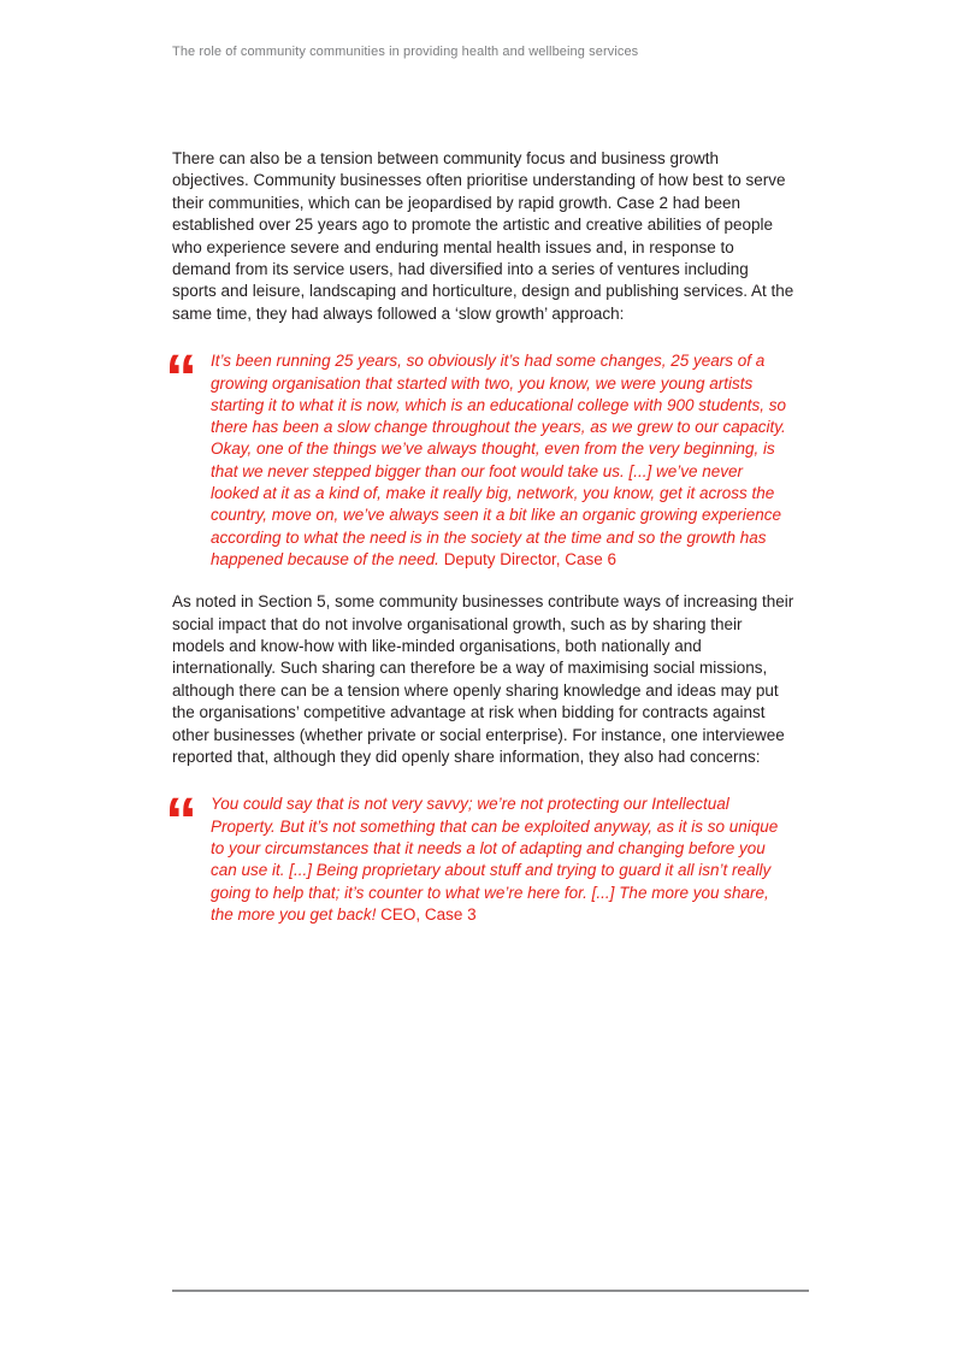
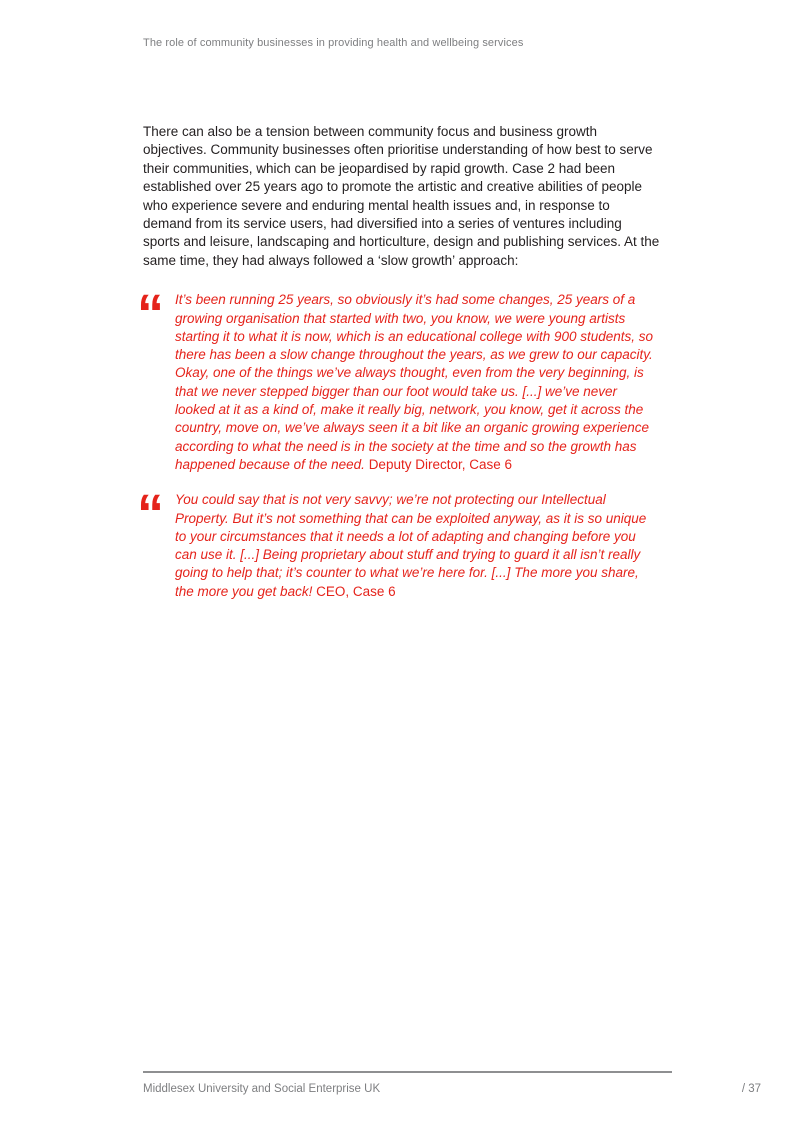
- The role of community communities in providing health and wellbeing services
+ The role of community businesses in providing health and wellbeing services
  There can also be a tension between community focus and business growth objectives. Community businesses often prioritise understanding of how best to serve their communities, which can be jeopardised by rapid growth. Case 2 had been established over 25 years ago to promote the artistic and creative abilities of people who experience severe and enduring mental health issues and, in response to demand from its service users, had diversified into a series of ventures including sports and leisure, landscaping and horticulture, design and publishing services. At the same time, they had always followed a ‘slow growth’ approach:
  “
  It’s been running 25 years, so obviously it’s had some changes, 25 years of a growing organisation that started with two, you know, we were young artists starting it to what it is now, which is an educational college with 900 students, so there has been a slow change throughout the years, as we grew to our capacity. Okay, one of the things we’ve always thought, even from the very beginning, is that we never stepped bigger than our foot would take us. [...] we’ve never looked at it as a kind of, make it really big, network, you know, get it across the country, move on, we’ve always seen it a bit like an organic growing experience according to what the need is in the society at the time and so the growth has happened because of the need. Deputy Director, Case 6
- As noted in Section 5, some community businesses contribute ways of increasing their social impact that do not involve organisational growth, such as by sharing their models and know-how with like-minded organisations, both nationally and internationally. Such sharing can therefore be a way of maximising social missions, although there can be a tension where openly sharing knowledge and ideas may put the organisations’ competitive advantage at risk when bidding for contracts against other businesses (whether private or social enterprise). For instance, one interviewee reported that, although they did openly share information, they also had concerns:
  “
- You could say that is not very savvy; we’re not protecting our Intellectual Property. But it’s not something that can be exploited anyway, as it is so unique to your circumstances that it needs a lot of adapting and changing before you can use it. [...] Being proprietary about stuff and trying to guard it all isn’t really going to help that; it’s counter to what we’re here for. [...] The more you share, the more you get back! CEO, Case 3
+ You could say that is not very savvy; we’re not protecting our Intellectual Property. But it’s not something that can be exploited anyway, as it is so unique to your circumstances that it needs a lot of adapting and changing before you can use it. [...] Being proprietary about stuff and trying to guard it all isn’t really going to help that; it’s counter to what we’re here for. [...] The more you share, the more you get back! CEO, Case 6
+ Middlesex University and Social Enterprise UK
+ / 37
